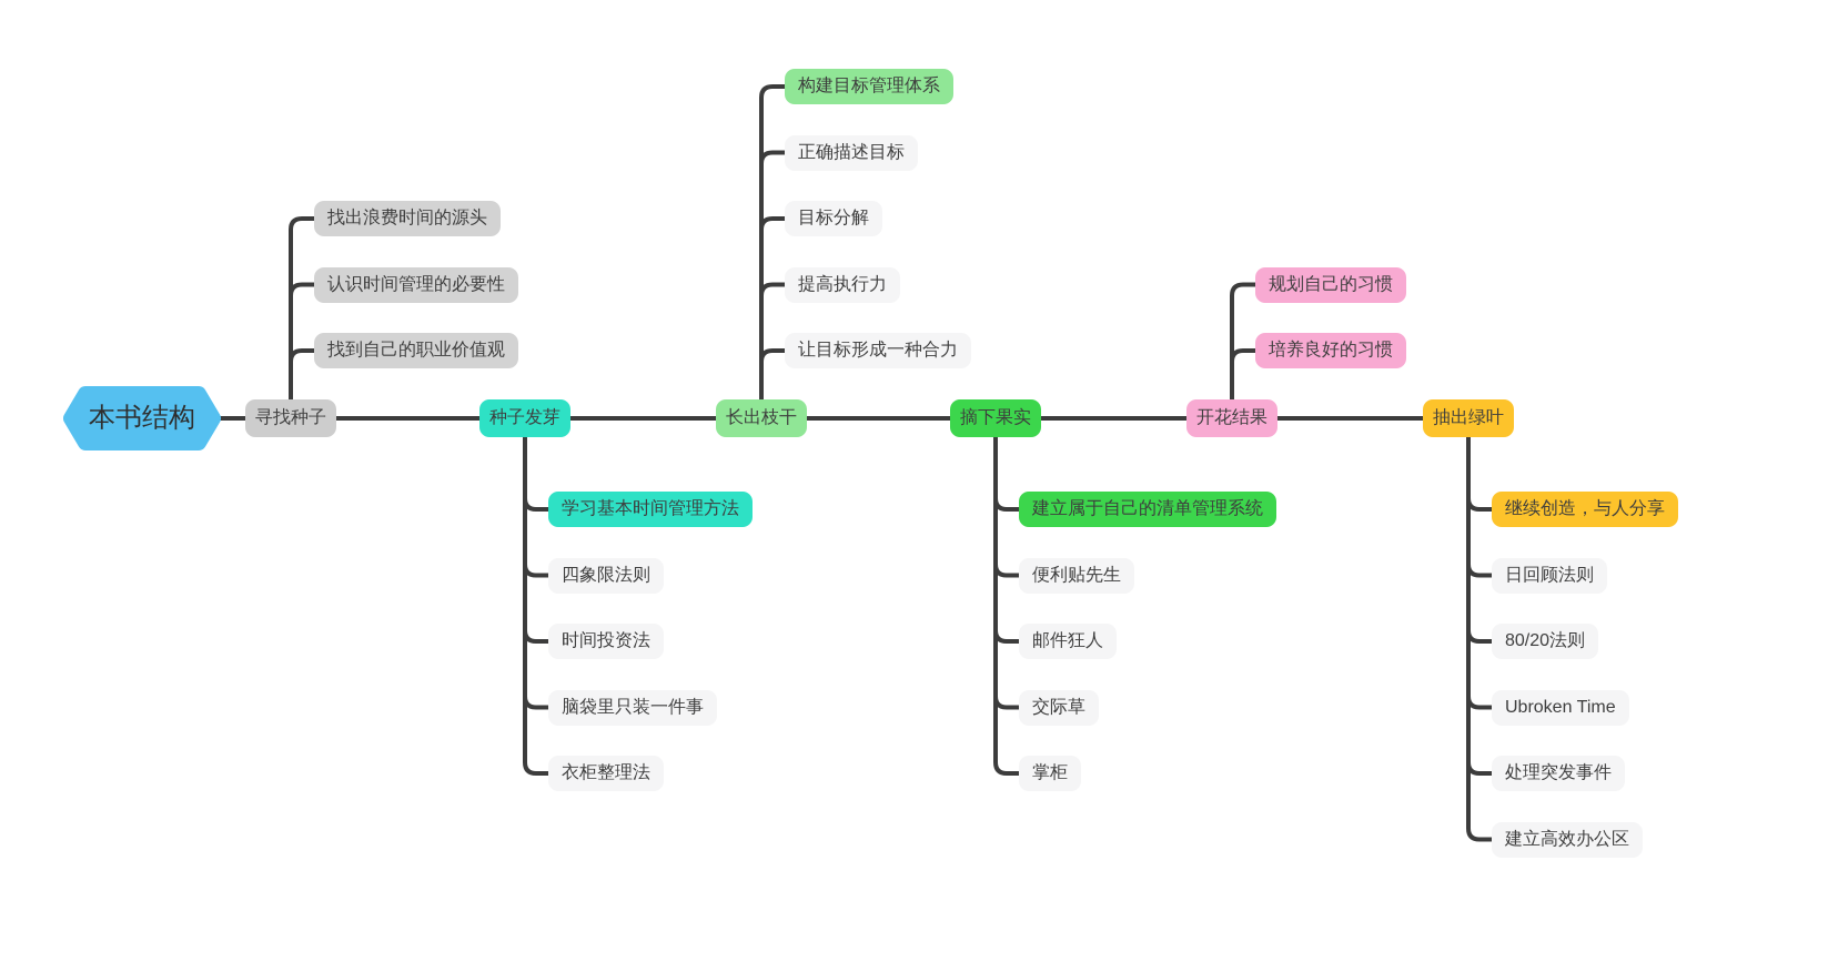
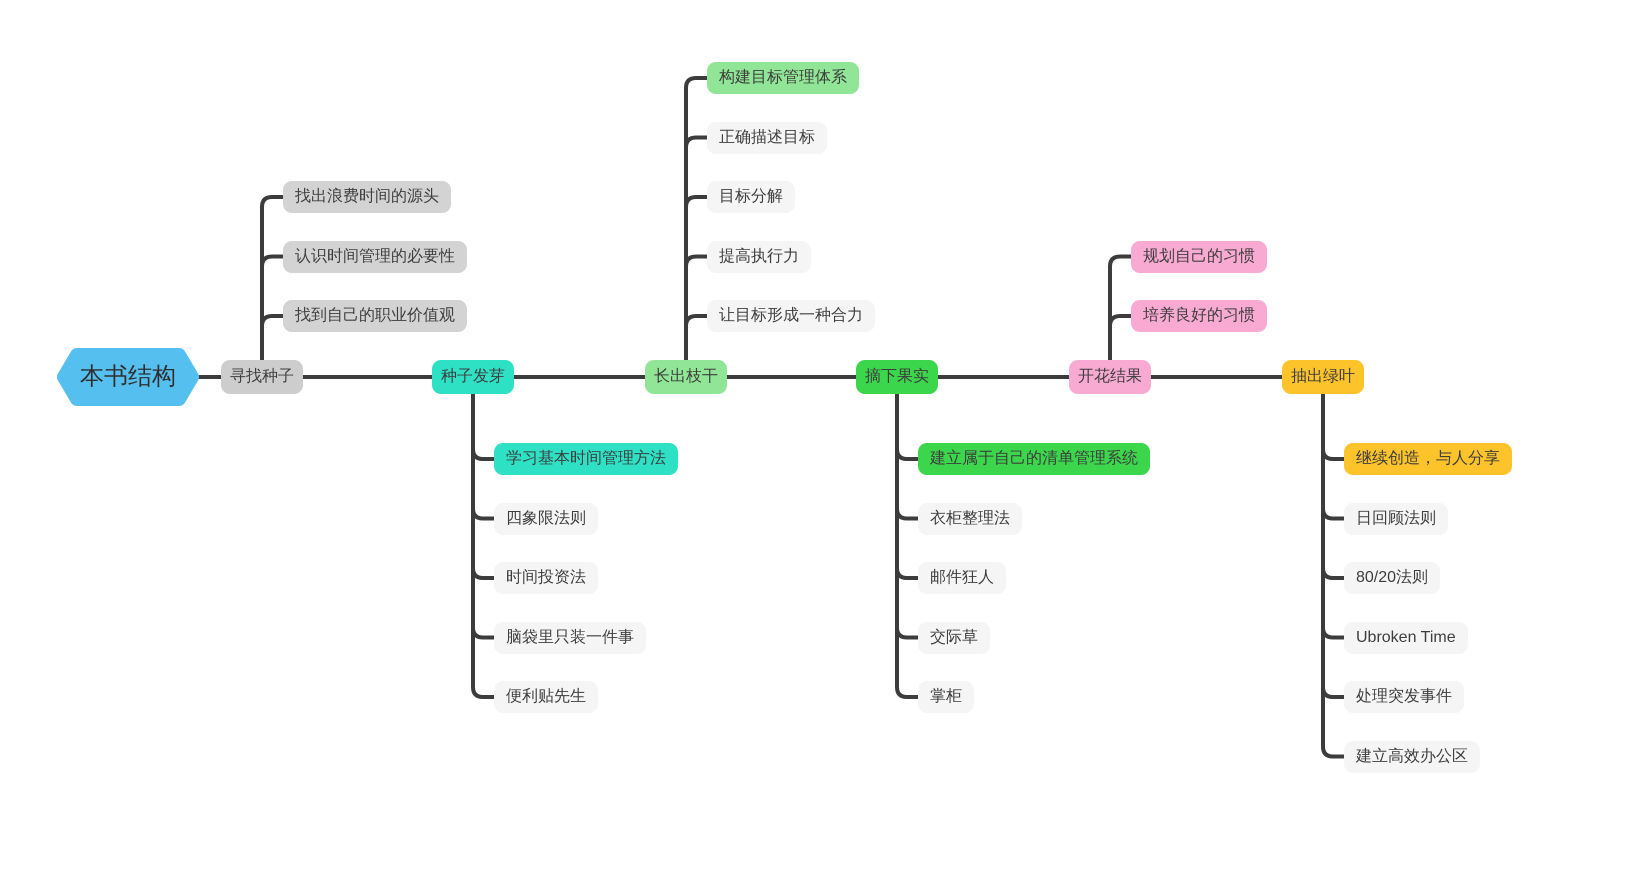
  本书结构
  找出浪费时间的源头
  认识时间管理的必要性
  找到自己的职业价值观
  寻找种子
  学习基本时间管理方法
  四象限法则
  时间投资法
  脑袋里只装一件事
- 衣柜整理法
+ 便利贴先生
  种子发芽
  构建目标管理体系
  正确描述目标
  目标分解
  提高执行力
  让目标形成一种合力
  长出枝干
  建立属于自己的清单管理系统
- 便利贴先生
+ 衣柜整理法
  邮件狂人
  交际草
  掌柜
  摘下果实
  规划自己的习惯
  培养良好的习惯
  开花结果
  继续创造，与人分享
  日回顾法则
  80/20法则
  Ubroken Time
  处理突发事件
  建立高效办公区
  抽出绿叶
